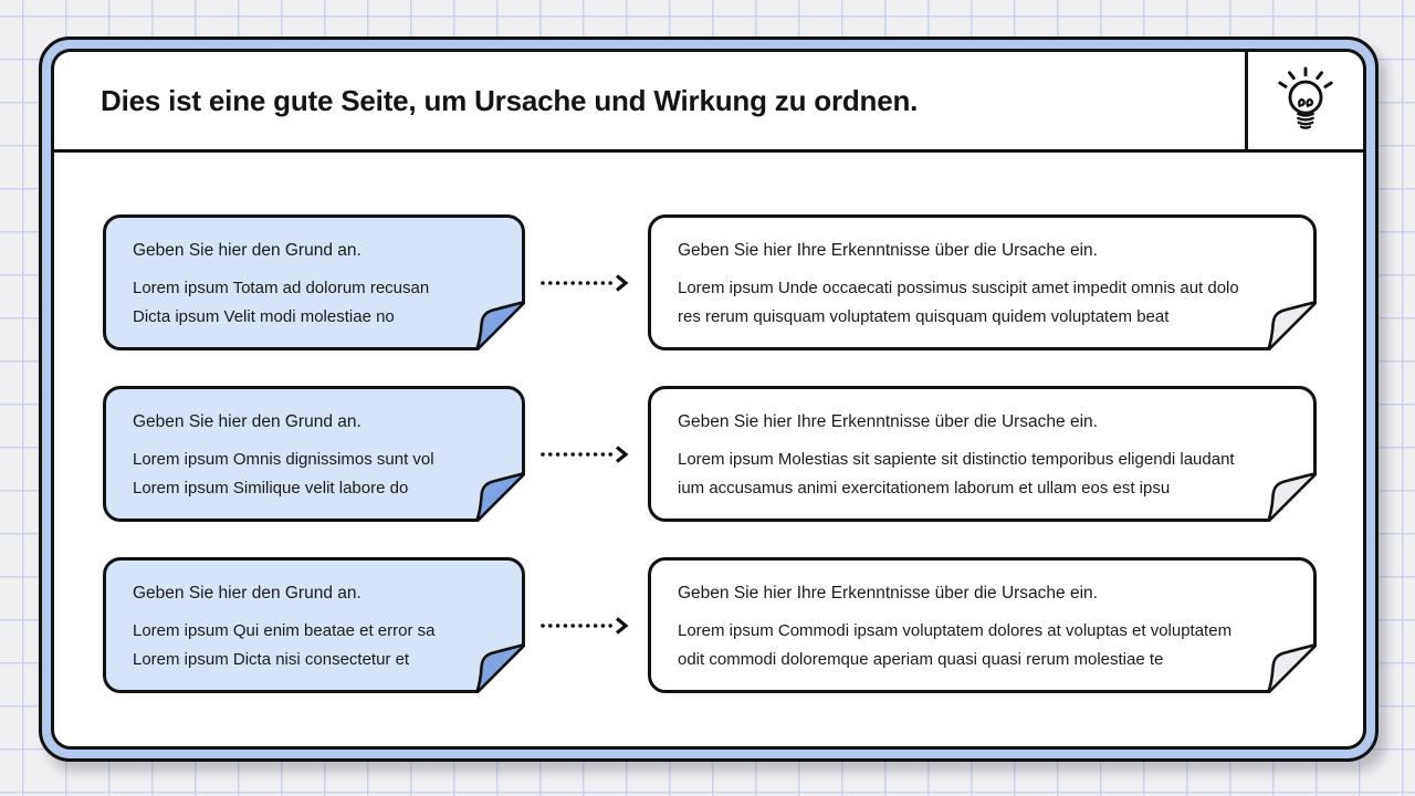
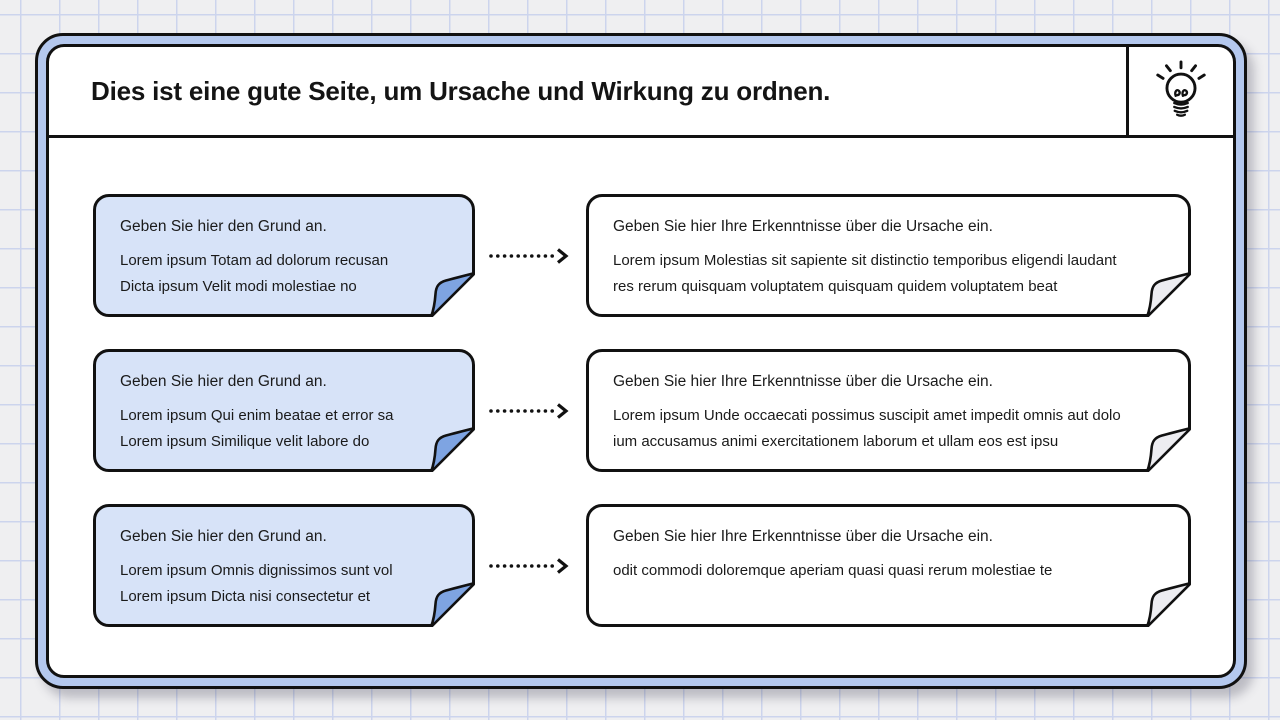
  Dies ist eine gute Seite, um Ursache und Wirkung zu ordnen.
  Geben Sie hier den Grund an.
  Lorem ipsum Totam ad dolorum recusan
  Dicta ipsum Velit modi molestiae no
  Geben Sie hier Ihre Erkenntnisse über die Ursache ein.
- Lorem ipsum Unde occaecati possimus suscipit amet impedit omnis aut dolo
+ Lorem ipsum Molestias sit sapiente sit distinctio temporibus eligendi laudant
  res rerum quisquam voluptatem quisquam quidem voluptatem beat
  Geben Sie hier den Grund an.
- Lorem ipsum Omnis dignissimos sunt vol
+ Lorem ipsum Qui enim beatae et error sa
  Lorem ipsum Similique velit labore do
  Geben Sie hier Ihre Erkenntnisse über die Ursache ein.
- Lorem ipsum Molestias sit sapiente sit distinctio temporibus eligendi laudant
+ Lorem ipsum Unde occaecati possimus suscipit amet impedit omnis aut dolo
  ium accusamus animi exercitationem laborum et ullam eos est ipsu
  Geben Sie hier den Grund an.
- Lorem ipsum Qui enim beatae et error sa
+ Lorem ipsum Omnis dignissimos sunt vol
  Lorem ipsum Dicta nisi consectetur et
  Geben Sie hier Ihre Erkenntnisse über die Ursache ein.
- Lorem ipsum Commodi ipsam voluptatem dolores at voluptas et voluptatem
  odit commodi doloremque aperiam quasi quasi rerum molestiae te
